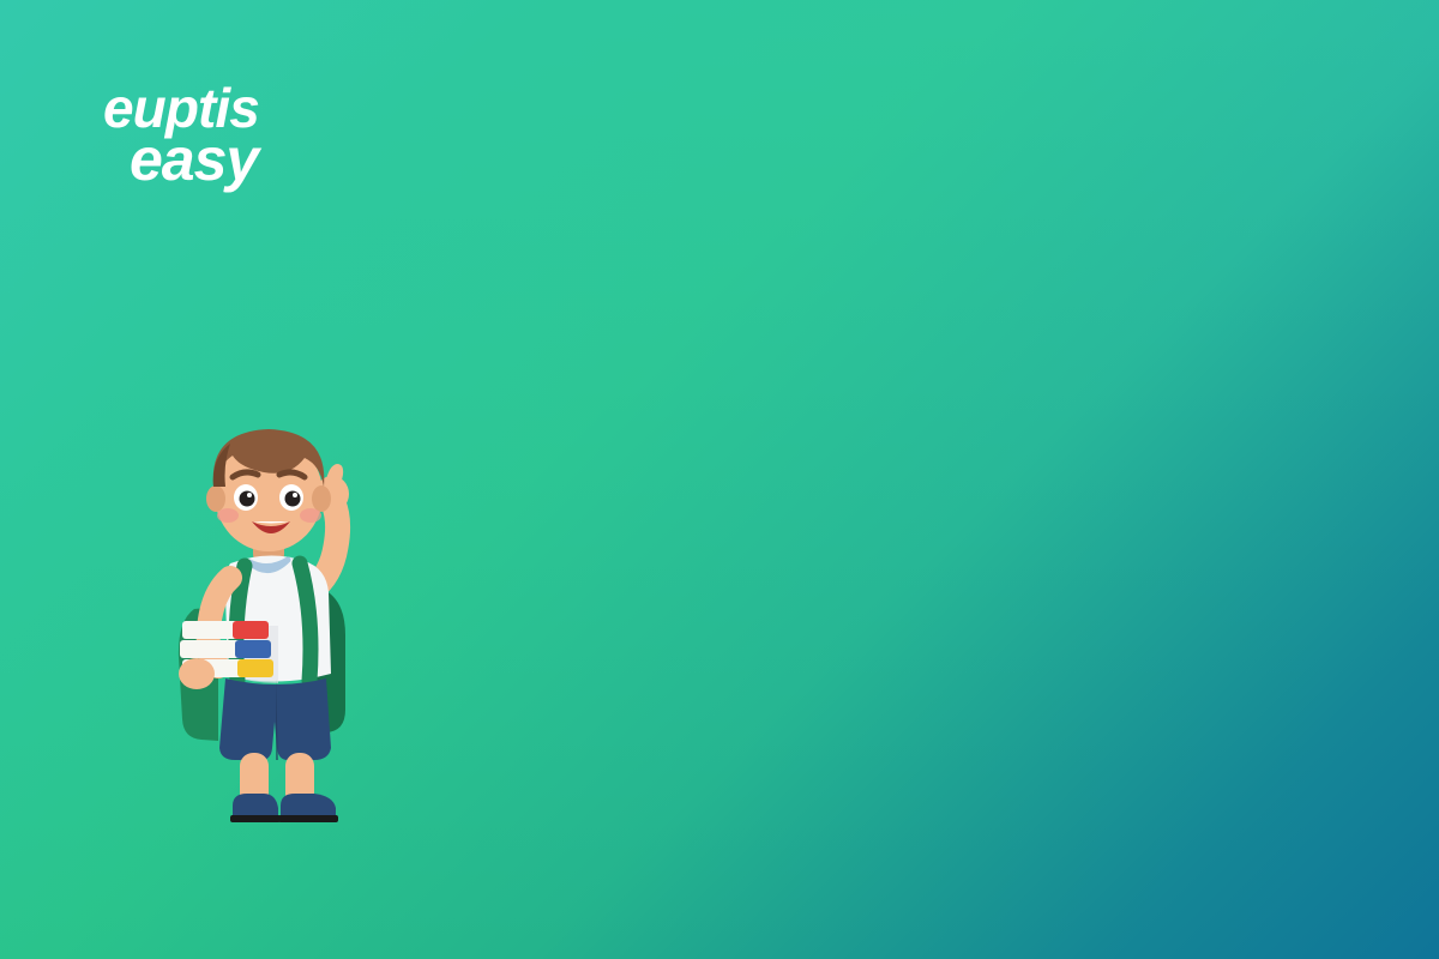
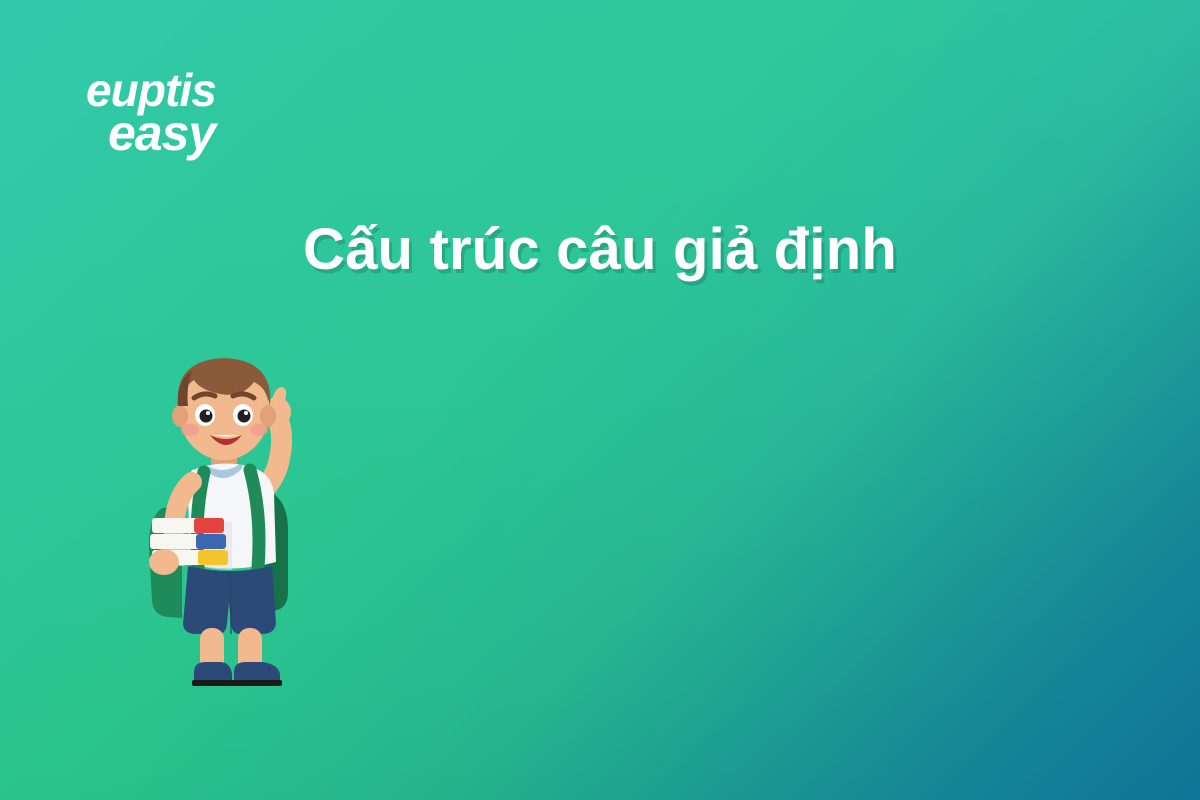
  euptis
  easy
+ Cấu trúc câu giả định
